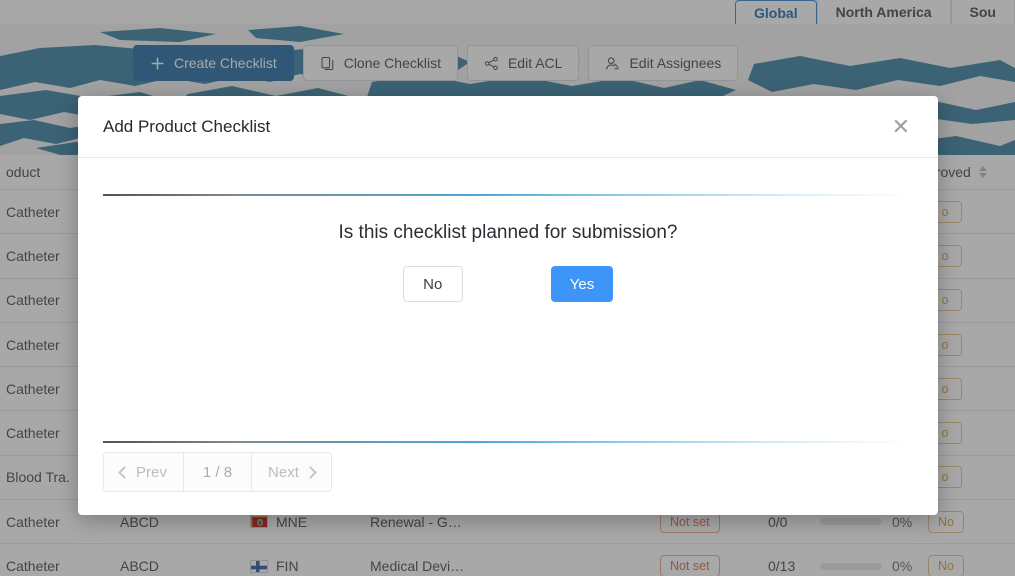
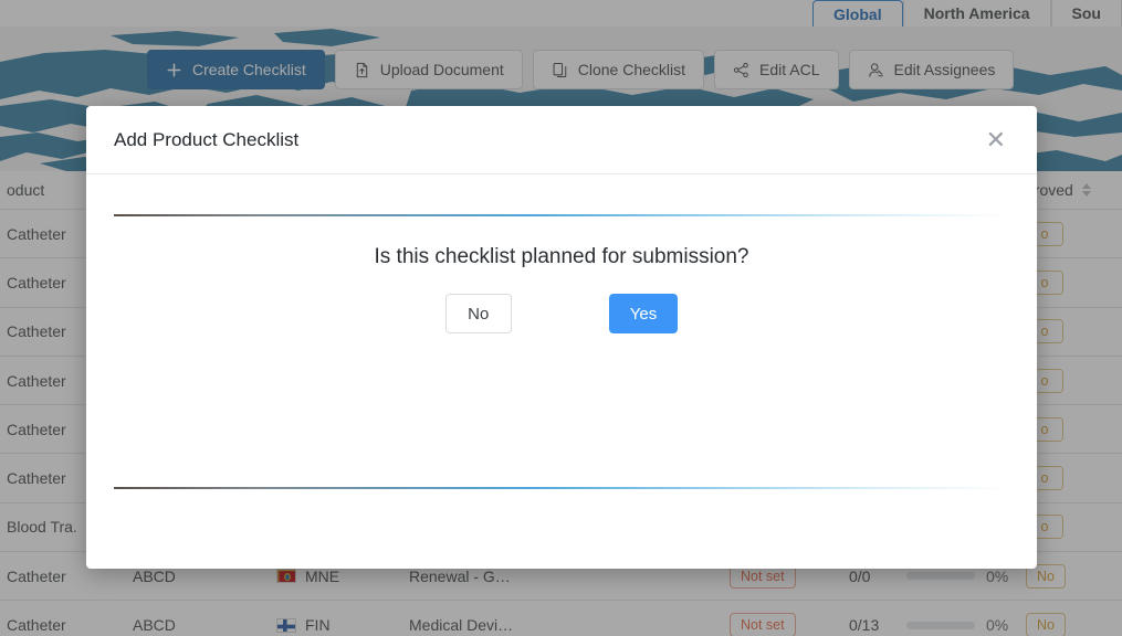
  Global
  North America
  Sou
  Create Checklist
+ Upload Document
  Clone Checklist
  Edit ACL
  Edit Assignees
  oduct
  roved
  Catheter
  o
  Catheter
  o
  Catheter
  o
  Catheter
  o
  Catheter
  o
  Catheter
  o
  Blood Tra.
  o
  Catheter
  ABCD
  MNE
  Renewal - G…
  Not set
  0/0
  0%
  No
  Catheter
  ABCD
  FIN
  Medical Devi…
  Not set
  0/13
  0%
  No
  Add Product Checklist
  ✕
  Is this checklist planned for submission?
  No
  Yes
- Prev
- 1 / 8
- Next
